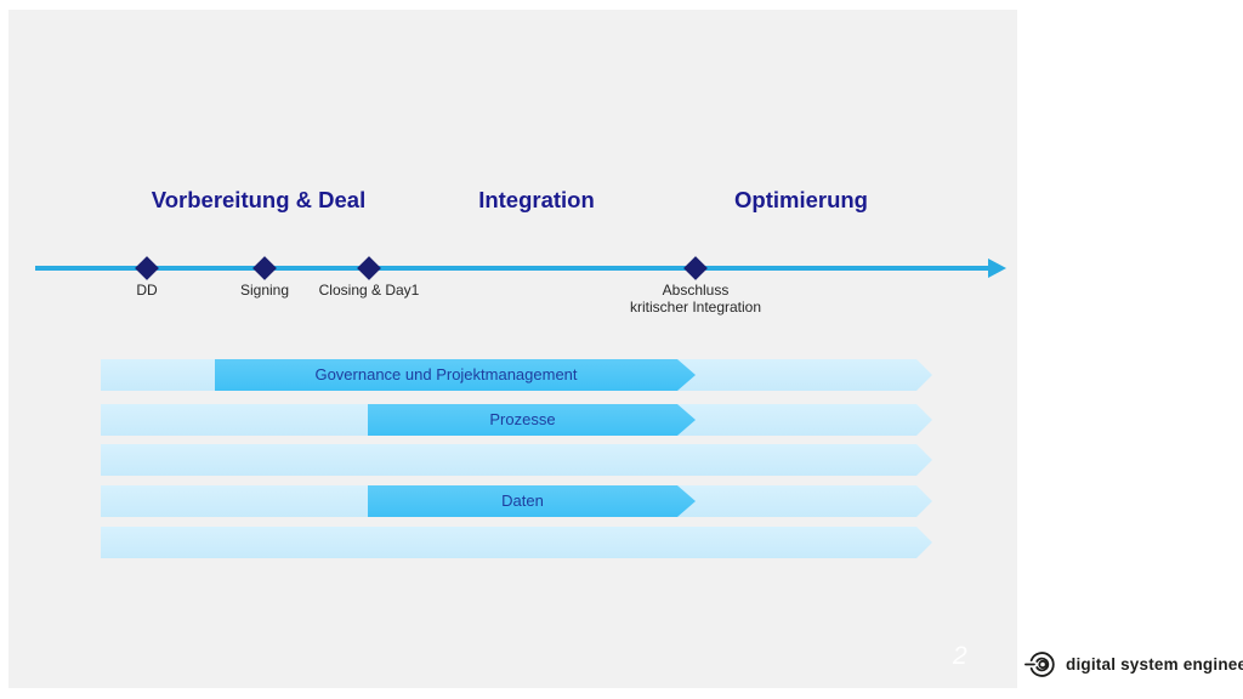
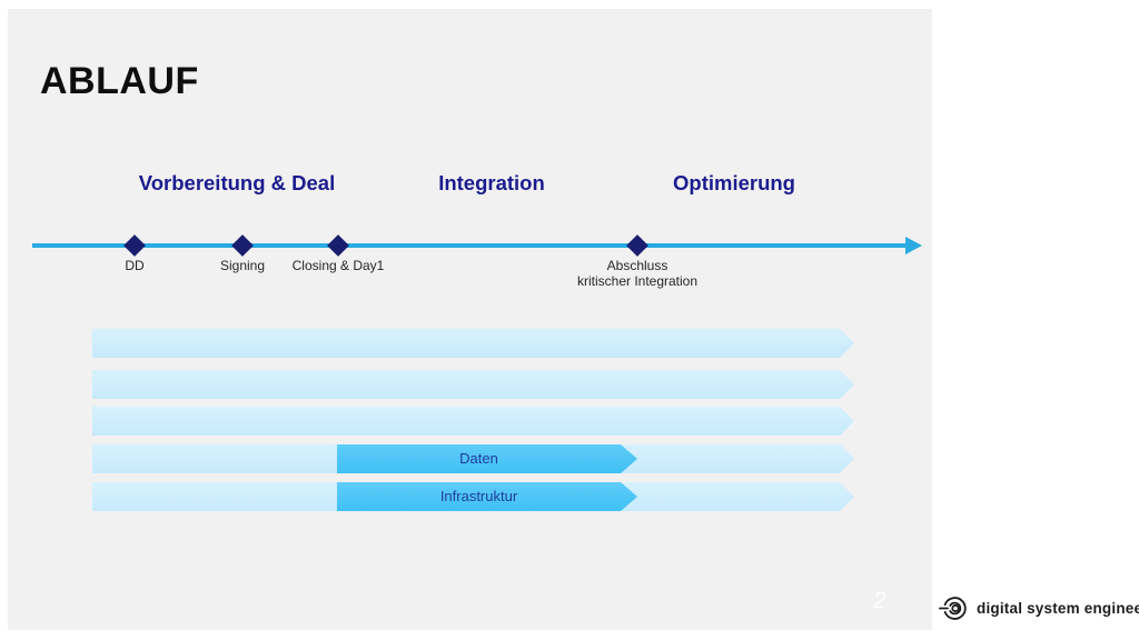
+ ABLAUF
  Vorbereitung & Deal
  Integration
  Optimierung
  DD
  Signing
  Closing & Day1
  Abschluss
  kritischer Integration
- Governance und Projektmanagement
- Prozesse
  Daten
+ Infrastruktur
  digital system enginee
